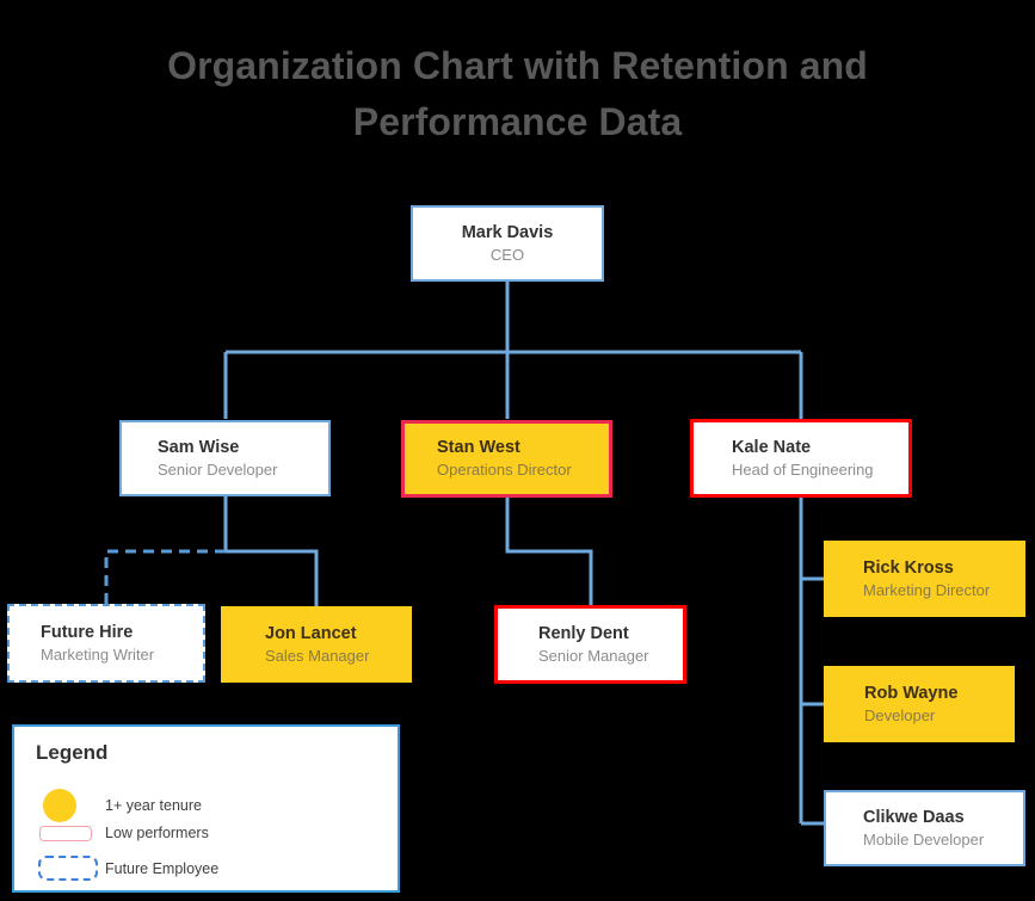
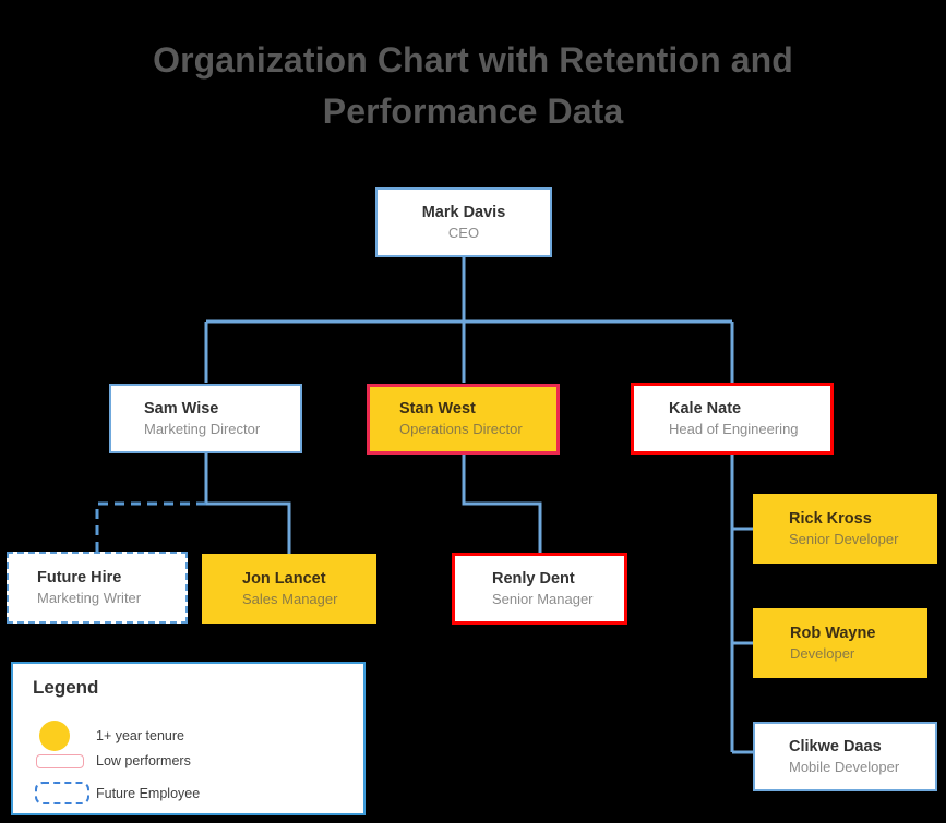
  Organization Chart with Retention and Performance Data
  Mark Davis
  CEO
  Sam Wise
- Senior Developer
+ Marketing Director
  Stan West
  Operations Director
  Kale Nate
  Head of Engineering
  Future Hire
  Marketing Writer
  Jon Lancet
  Sales Manager
  Renly Dent
  Senior Manager
  Rick Kross
- Marketing Director
+ Senior Developer
  Rob Wayne
  Developer
  Clikwe Daas
  Mobile Developer
  Legend
  1+ year tenure
  Low performers
  Future Employee
